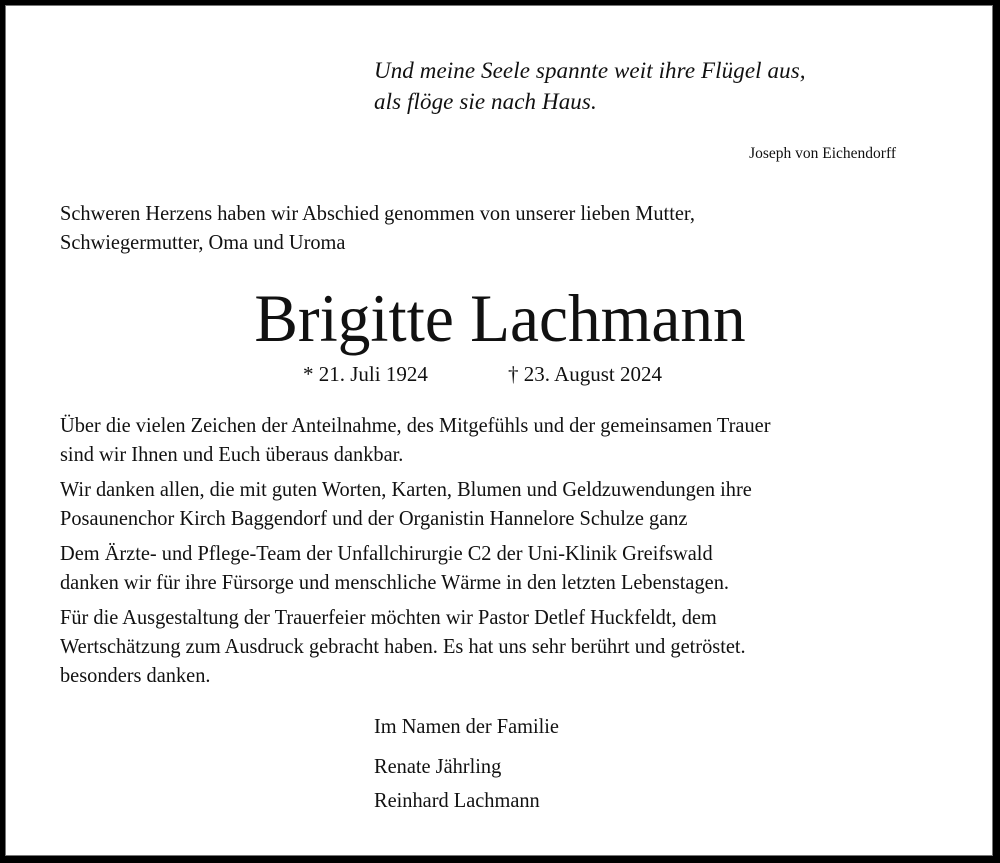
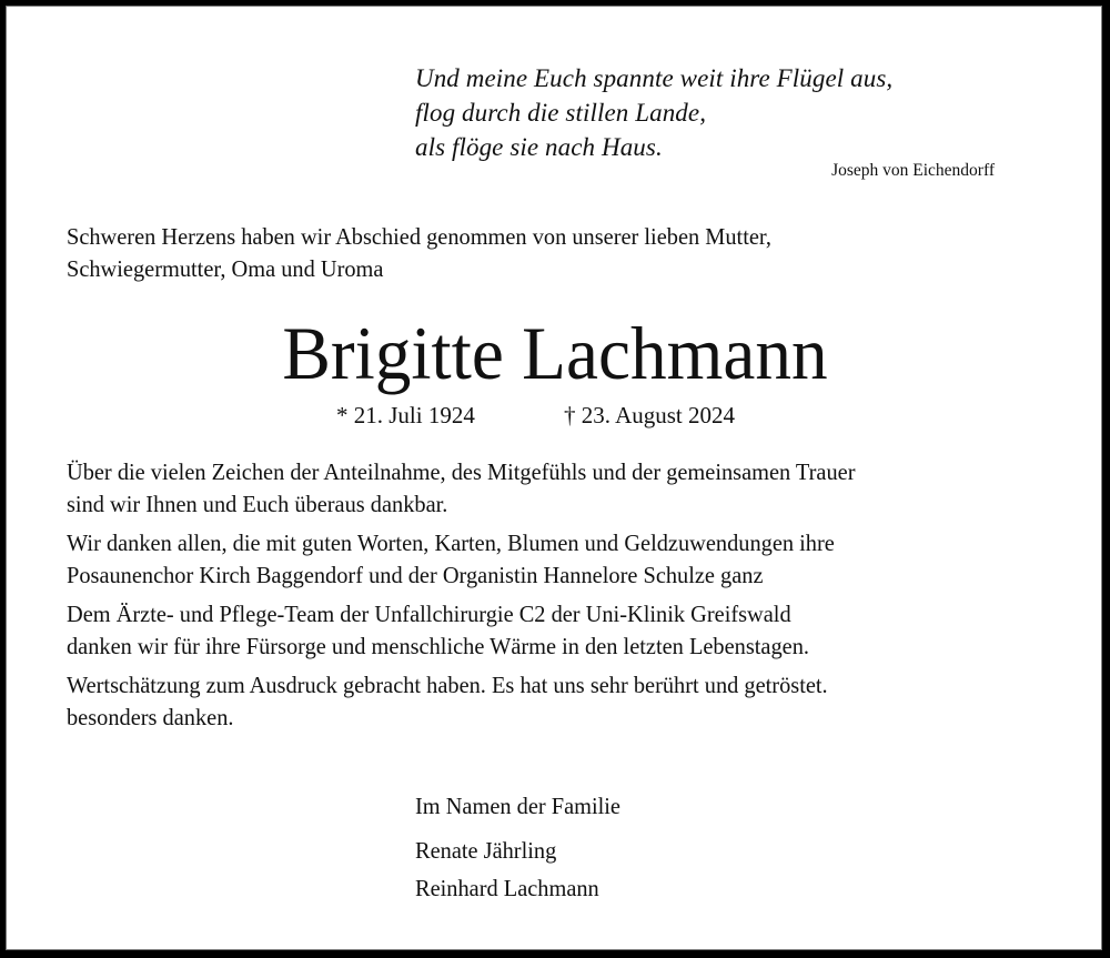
- Und meine Seele spannte weit ihre Flügel aus,
+ Und meine Euch spannte weit ihre Flügel aus,
+ flog durch die stillen Lande,
  als flöge sie nach Haus.
  Joseph von Eichendorff
  Schweren Herzens haben wir Abschied genommen von unserer lieben Mutter,
  Schwiegermutter, Oma und Uroma
  Brigitte Lachmann
  * 21. Juli 1924 † 23. August 2024
  Über die vielen Zeichen der Anteilnahme, des Mitgefühls und der gemeinsamen Trauer
  sind wir Ihnen und Euch überaus dankbar.
  Wir danken allen, die mit guten Worten, Karten, Blumen und Geldzuwendungen ihre
  Posaunenchor Kirch Baggendorf und der Organistin Hannelore Schulze ganz
  Dem Ärzte- und Pflege-Team der Unfallchirurgie C2 der Uni-Klinik Greifswald
  danken wir für ihre Fürsorge und menschliche Wärme in den letzten Lebenstagen.
- Für die Ausgestaltung der Trauerfeier möchten wir Pastor Detlef Huckfeldt, dem
  Wertschätzung zum Ausdruck gebracht haben. Es hat uns sehr berührt und getröstet.
  besonders danken.
  Im Namen der Familie
  Renate Jährling
  Reinhard Lachmann
